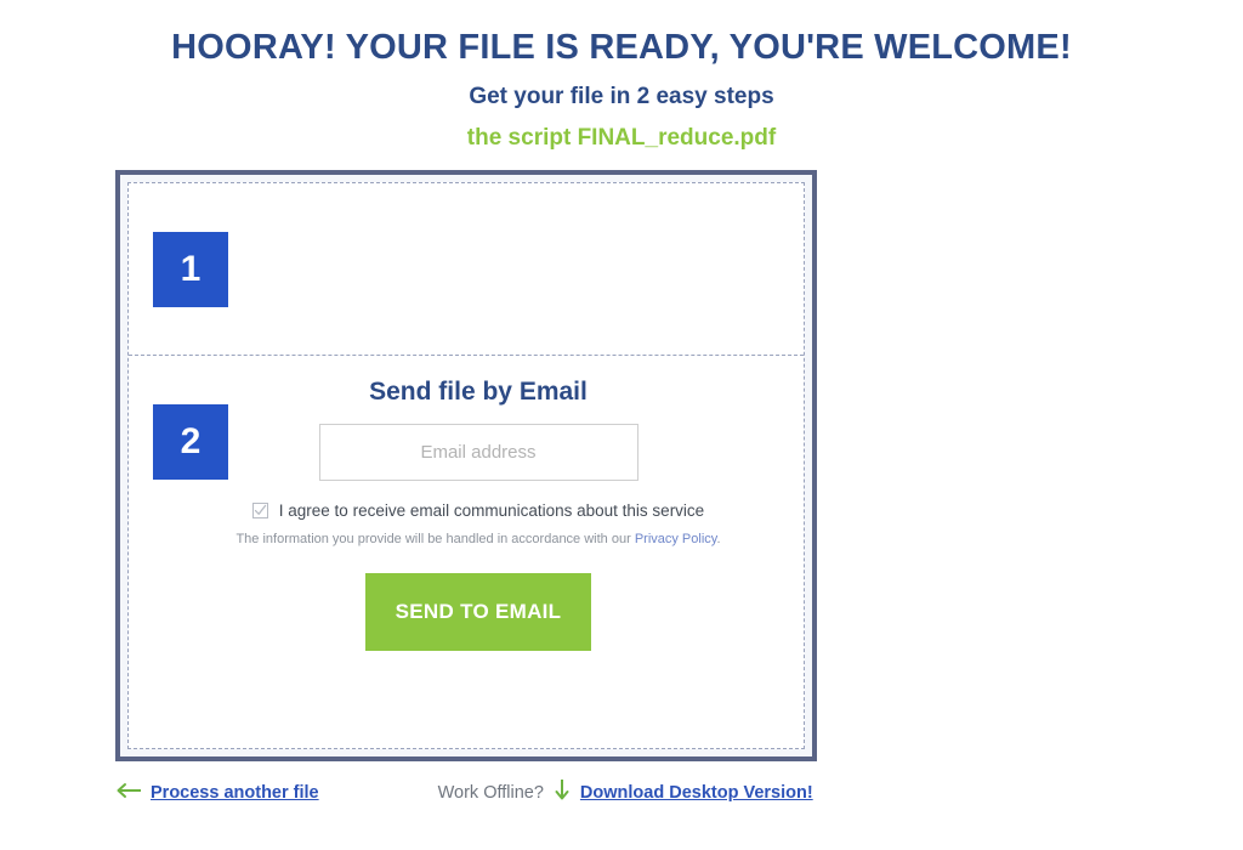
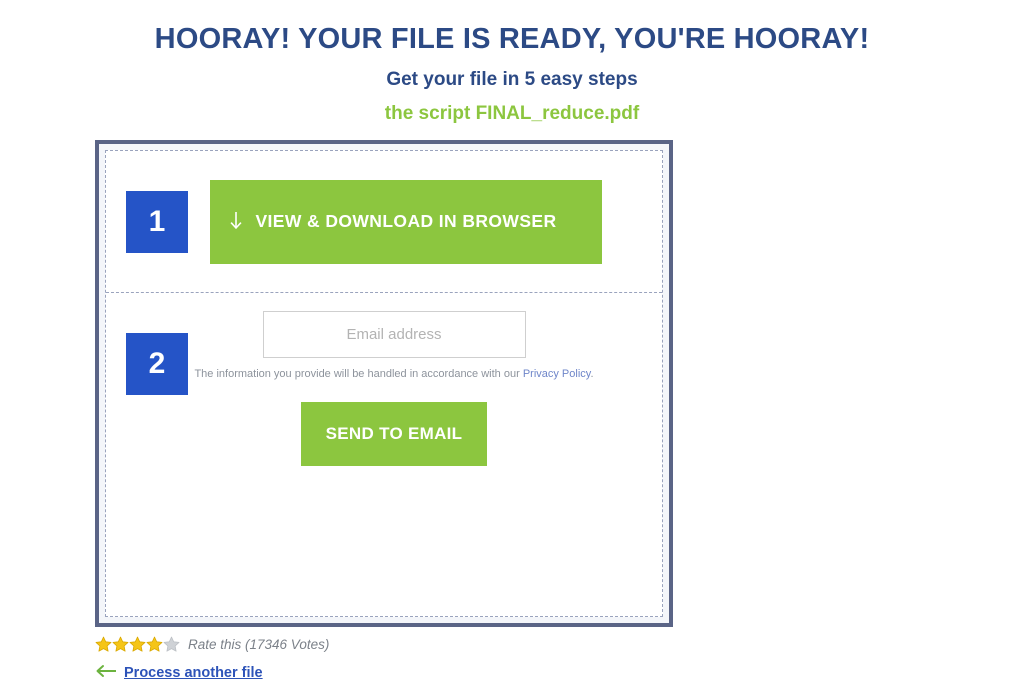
- HOORAY! YOUR FILE IS READY, YOU'RE WELCOME!
+ HOORAY! YOUR FILE IS READY, YOU'RE HOORAY!
- Get your file in 2 easy steps
+ Get your file in 5 easy steps
  the script FINAL_reduce.pdf
  1
+ VIEW & DOWNLOAD IN BROWSER
  2
- Send file by Email
  Email address
- I agree to receive email communications about this service
  The information you provide will be handled in accordance with our Privacy Policy.
  SEND TO EMAIL
+ Rate this (17346 Votes)
  Process another file
- Work Offline?
- Download Desktop Version!
